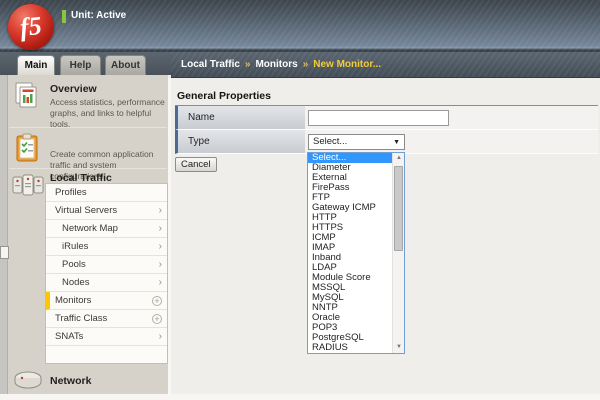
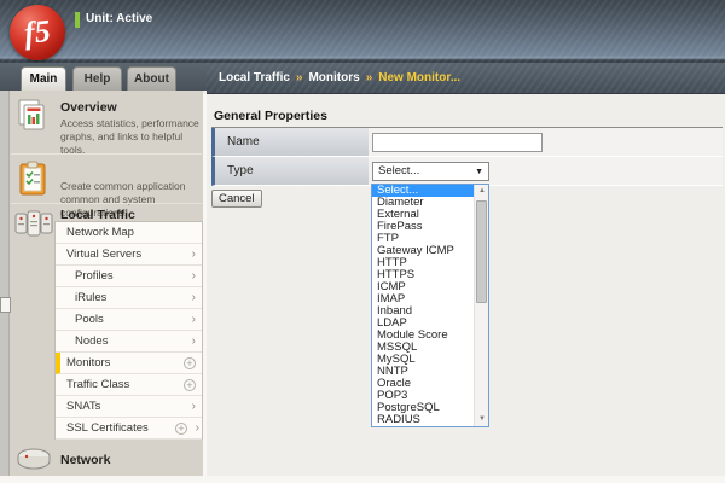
  Unit: Active
  Main
  Help
  About
  Local Traffic
  »
  Monitors
  »
  New Monitor...
  Overview
  Access statistics, performance graphs, and links to helpful tools.
- Create common application traffic and system configurations.
+ Create common application common and system configurations.
  Local Traffic
- Profiles
+ Network Map
  Virtual Servers
- Network Map
+ Profiles
  iRules
  Pools
  Nodes
  Monitors
  Traffic Class
  SNATs
+ SSL Certificates
  Network
  General Properties
  Name
  Type
  Select...
  Cancel
  Select...
  Diameter
  External
  FirePass
  FTP
  Gateway ICMP
  HTTP
  HTTPS
  ICMP
  IMAP
  Inband
  LDAP
  Module Score
  MSSQL
  MySQL
  NNTP
  Oracle
  POP3
  PostgreSQL
  RADIUS
